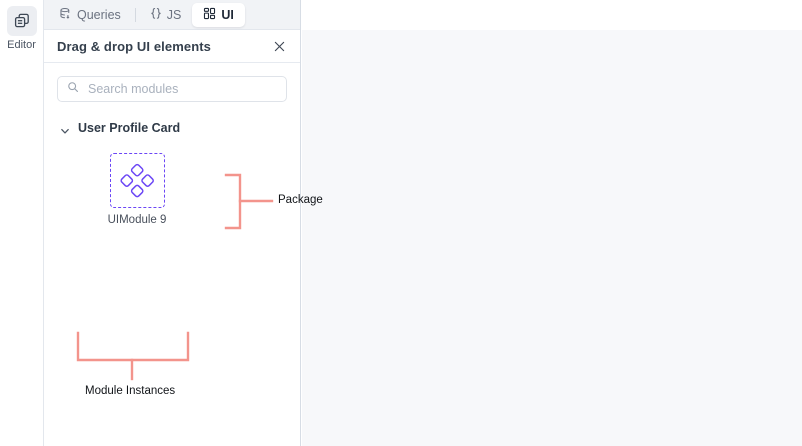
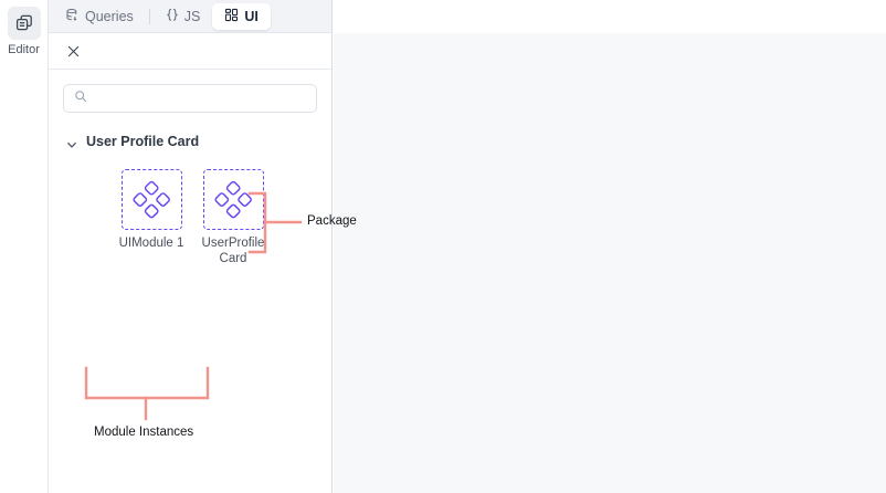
  Editor
  Queries
  JS
  UI
- Drag & drop UI elements
- Search modules
  User Profile Card
- UIModule 9
+ UIModule 1
+ UserProfileCard
  Package
  Module Instances
